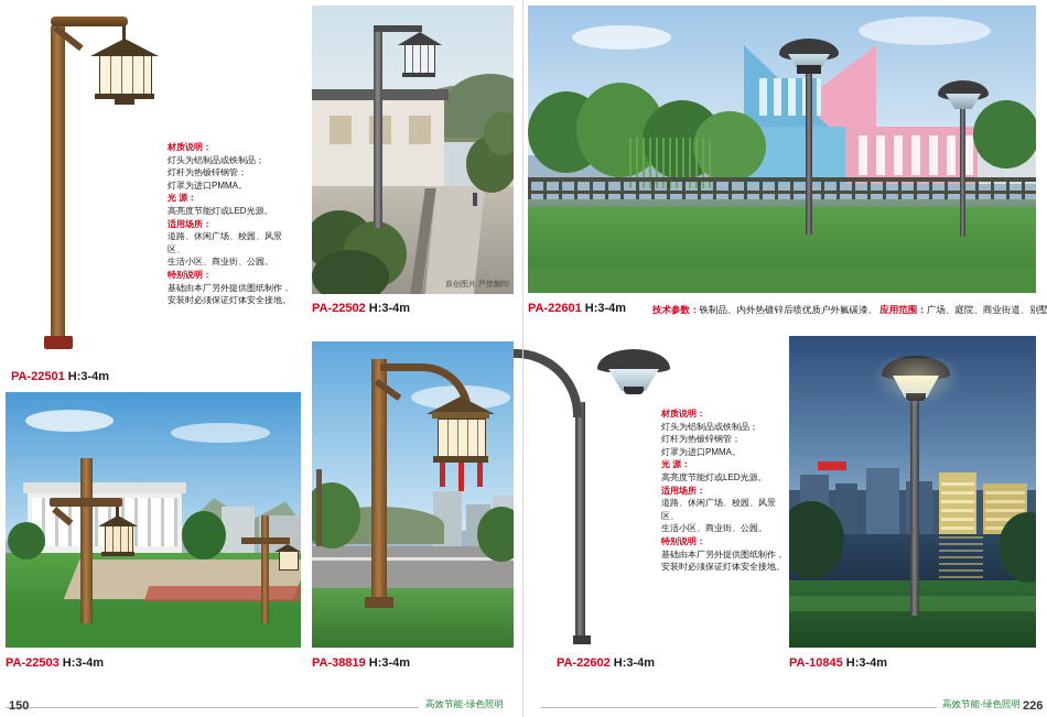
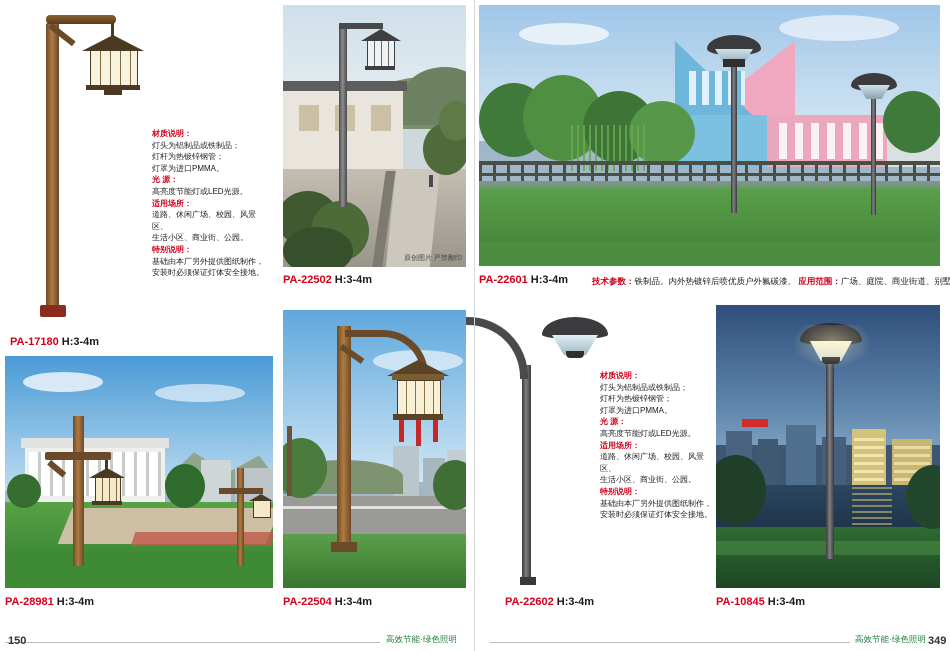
  材质说明：
  灯头为铝制品或铁制品；
  灯杆为热镀锌钢管；
  灯罩为进口PMMA。
  光 源：
  高亮度节能灯或LED光源。
  适用场所：
  道路、休闲广场、校园、风景区、
  生活小区、商业街、公园。
  特别说明：
  基础由本厂另外提供图纸制作，
  安装时必须保证灯体安全接地。
- PA-22501 H:3-4m
+ PA-17180 H:3-4m
  PA-22502 H:3-4m
  PA-22601 H:3-4m
  技术参数：铁制品。内外热镀锌后喷优质户外氟碳漆。 应用范围：广场、庭院、商业街道、别墅
- PA-22503 H:3-4m
+ PA-28981 H:3-4m
- PA-38819 H:3-4m
+ PA-22504 H:3-4m
  材质说明：
  灯头为铝制品或铁制品；
  灯杆为热镀锌钢管；
  灯罩为进口PMMA。
  光 源：
  高亮度节能灯或LED光源。
  适用场所：
  道路、休闲广场、校园、风景区、
  生活小区、商业街、公园。
  特别说明：
  基础由本厂另外提供图纸制作，
  安装时必须保证灯体安全接地。
  PA-22602 H:3-4m
  PA-10845 H:3-4m
  150
  高效节能·绿色照明
  高效节能·绿色照明
- 226
+ 349
